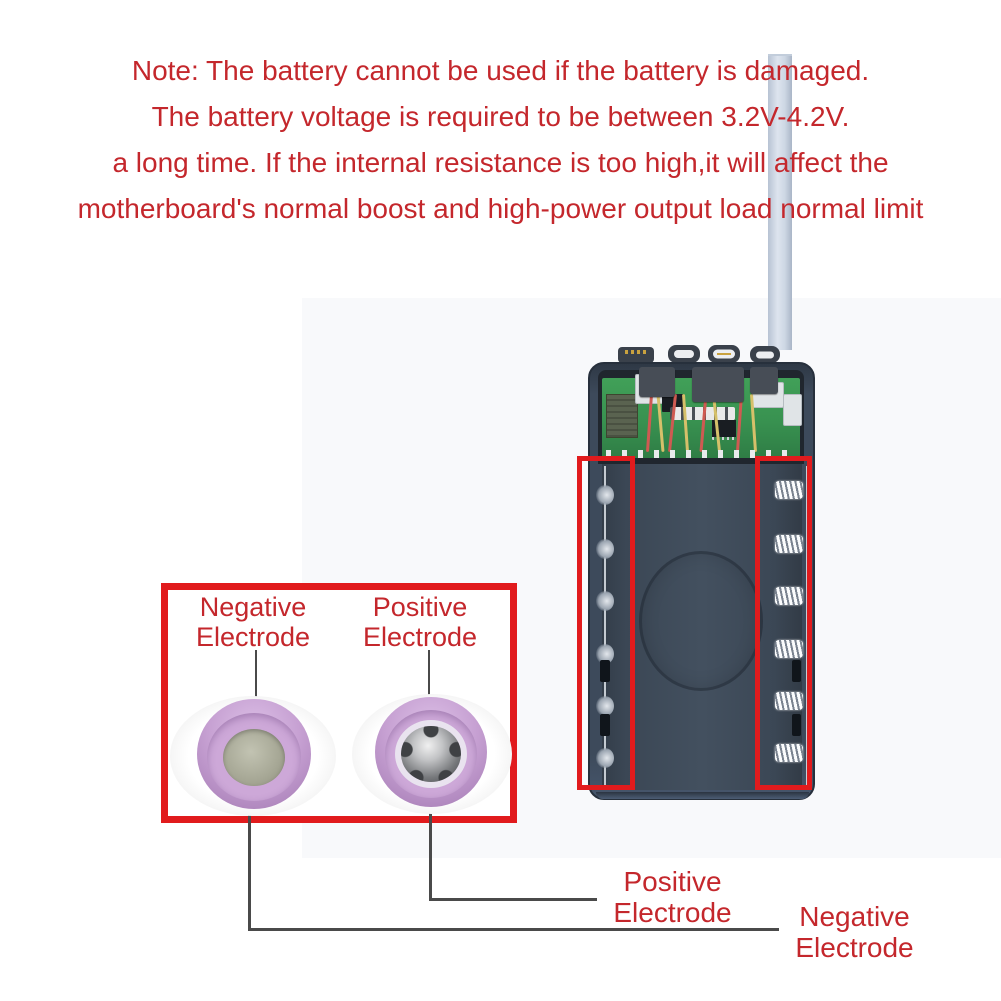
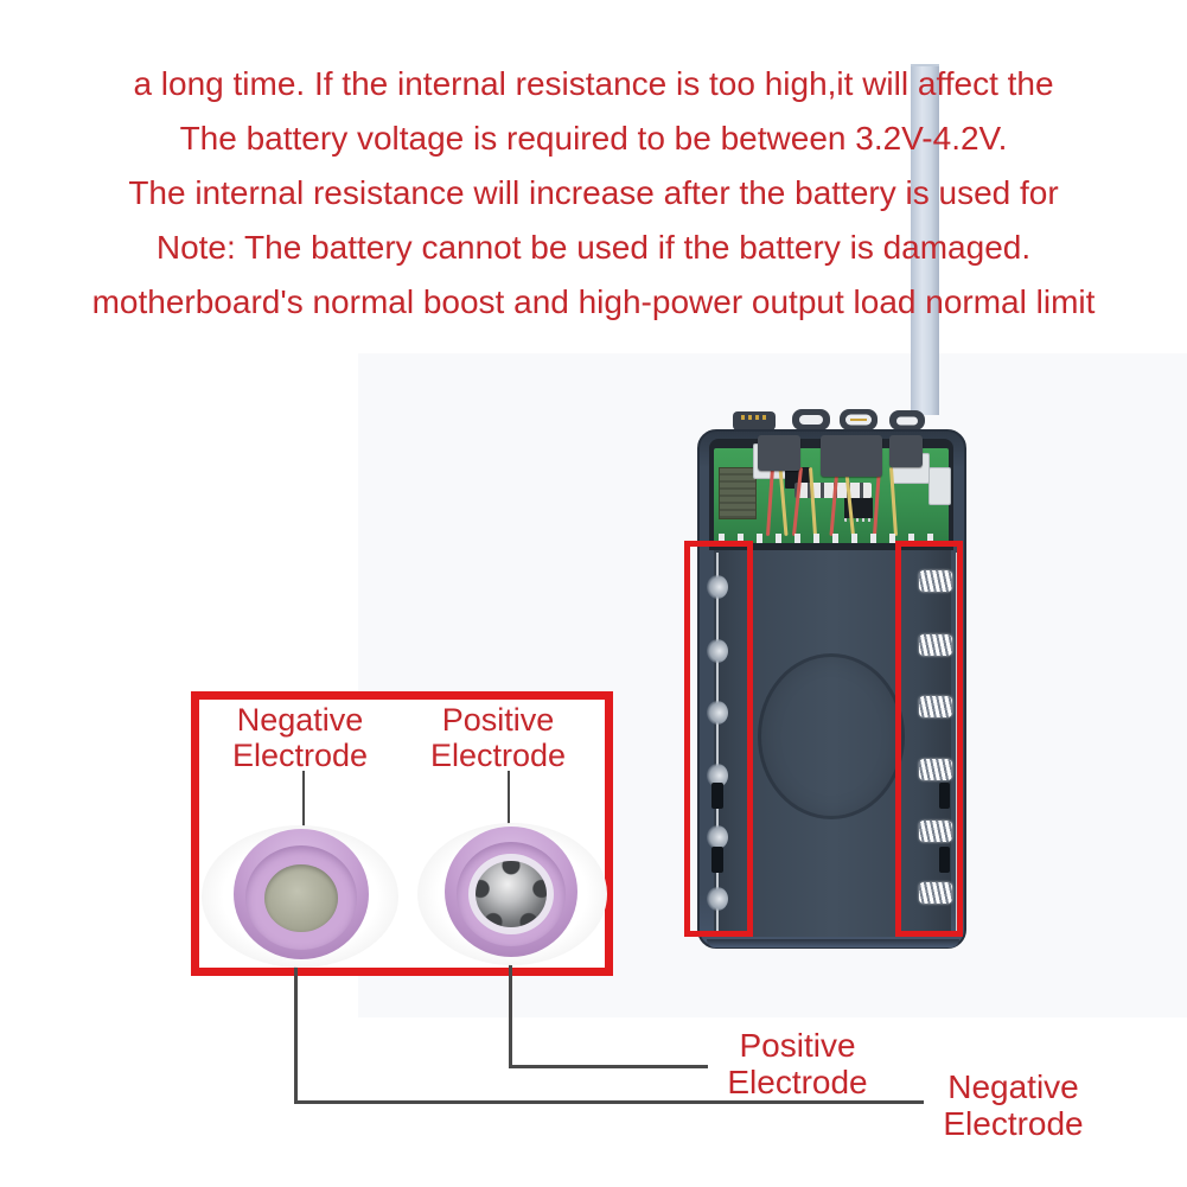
- Note: The battery cannot be used if the battery is damaged.
+ a long time. If the internal resistance is too high,it will affect the
  The battery voltage is required to be between 3.2V-4.2V.
+ The internal resistance will increase after the battery is used for
- a long time. If the internal resistance is too high,it will affect the
+ Note: The battery cannot be used if the battery is damaged.
  motherboard's normal boost and high-power output load normal limit
  Negative
  Electrode
  Positive
  Electrode
  Positive
  Electrode
  Negative
  Electrode
